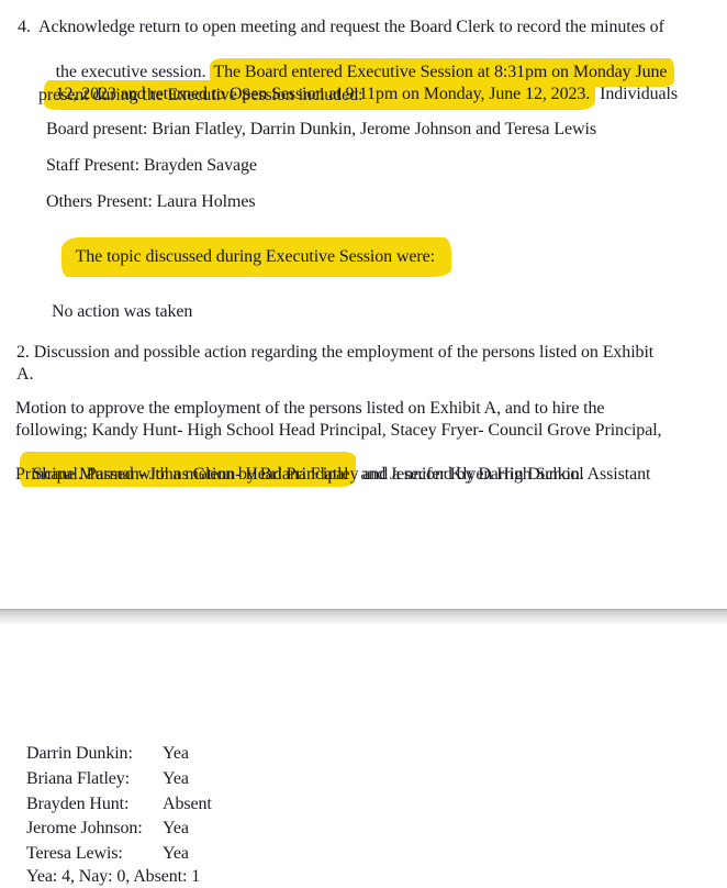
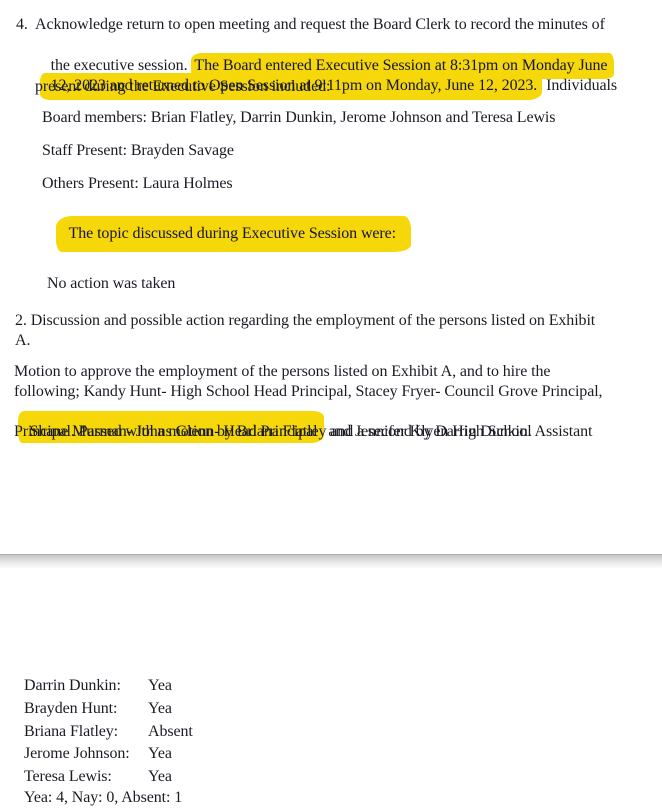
  4.
  Acknowledge return to open meeting and request the Board Clerk to record the minutes of
  the executive session. The Board entered Executive Session at 8:31pm on Monday June
  12, 2023 and returned to Open Session at 9:11pm on Monday, June 12, 2023. Individuals
  present during the Executive Session included:
- Board present: Brian Flatley, Darrin Dunkin, Jerome Johnson and Teresa Lewis
+ Board members: Brian Flatley, Darrin Dunkin, Jerome Johnson and Teresa Lewis
  Staff Present: Brayden Savage
  Others Present: Laura Holmes
  The topic discussed during Executive Session were:
  No action was taken
  2. Discussion and possible action regarding the employment of the persons listed on Exhibit
  A.
  Motion to approve the employment of the persons listed on Exhibit A, and to hire the
  following; Kandy Hunt- High School Head Principal, Stacey Fryer- Council Grove Principal,
  Shane Murman- Johns Glenn- Head Principal and Jennifer Klyen High School Assistant
  Principal. Passed with a motion by Briana Flatley and a second by Darrin Dunkin.
  Darrin Dunkin:
  Yea
- Briana Flatley:
+ Brayden Hunt:
  Yea
- Brayden Hunt:
+ Briana Flatley:
  Absent
  Jerome Johnson:
  Yea
  Teresa Lewis:
  Yea
  Yea: 4, Nay: 0, Absent: 1
